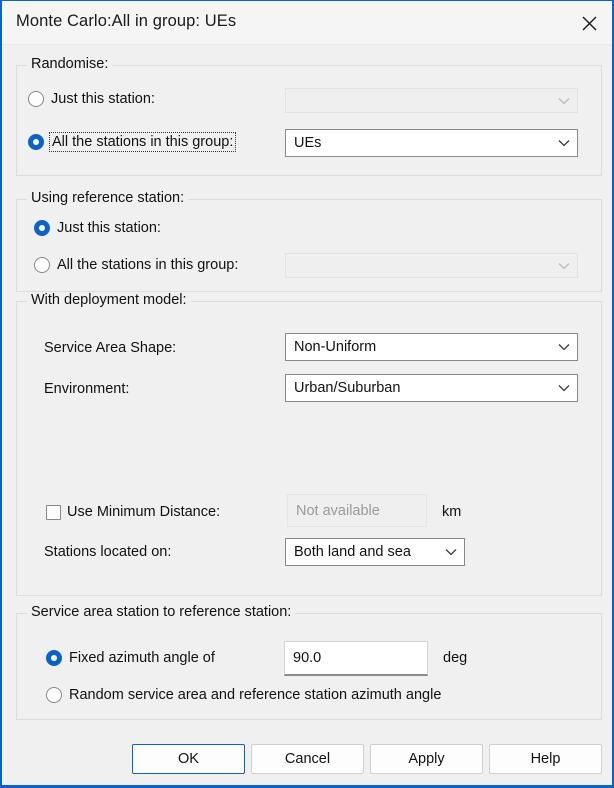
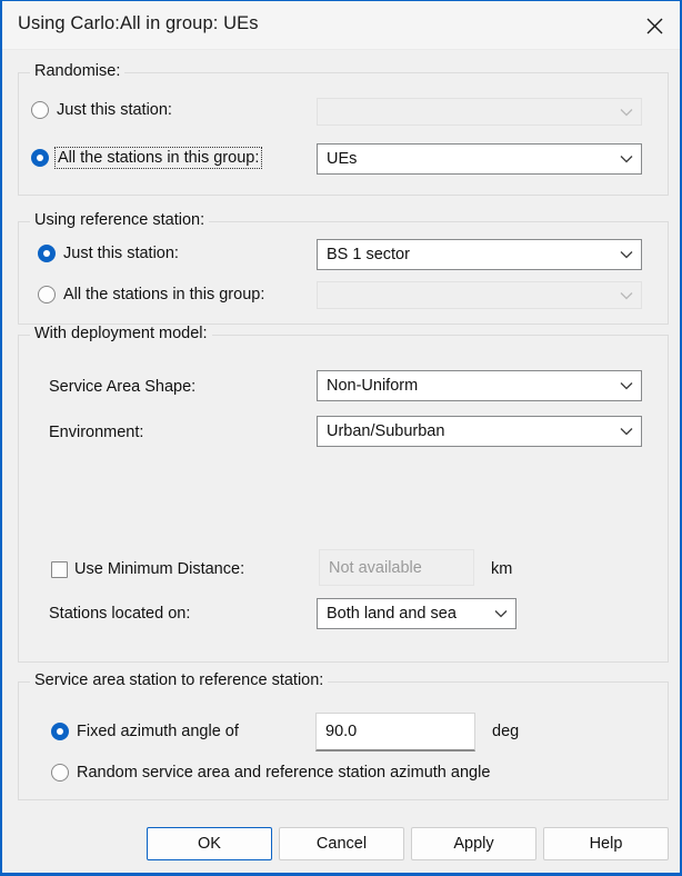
- Monte Carlo:All in group: UEs
+ Using Carlo:All in group: UEs
  Randomise:
  Just this station:
  All the stations in this group:
  UEs
  Using reference station:
  Just this station:
+ BS 1 sector
  All the stations in this group:
  With deployment model:
  Service Area Shape:
  Non-Uniform
  Environment:
  Urban/Suburban
  Use Minimum Distance:
  Not available
  km
  Stations located on:
  Both land and sea
  Service area station to reference station:
  Fixed azimuth angle of
  90.0
  deg
  Random service area and reference station azimuth angle
  OK
  Cancel
  Apply
  Help
